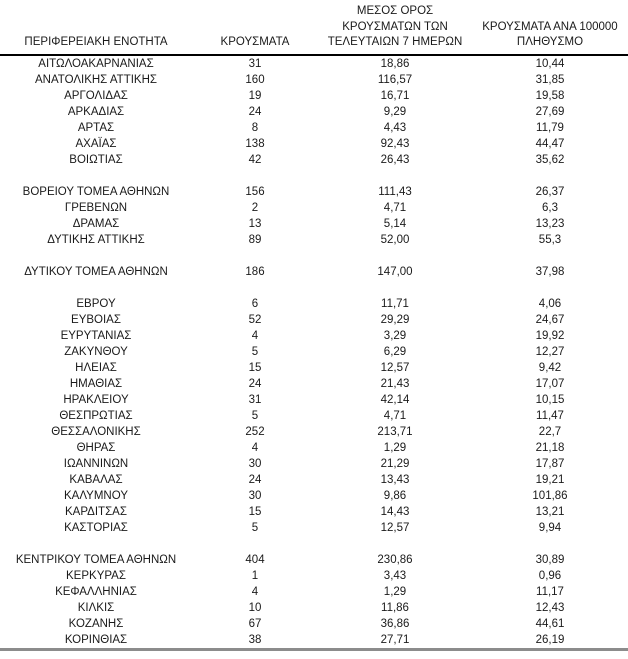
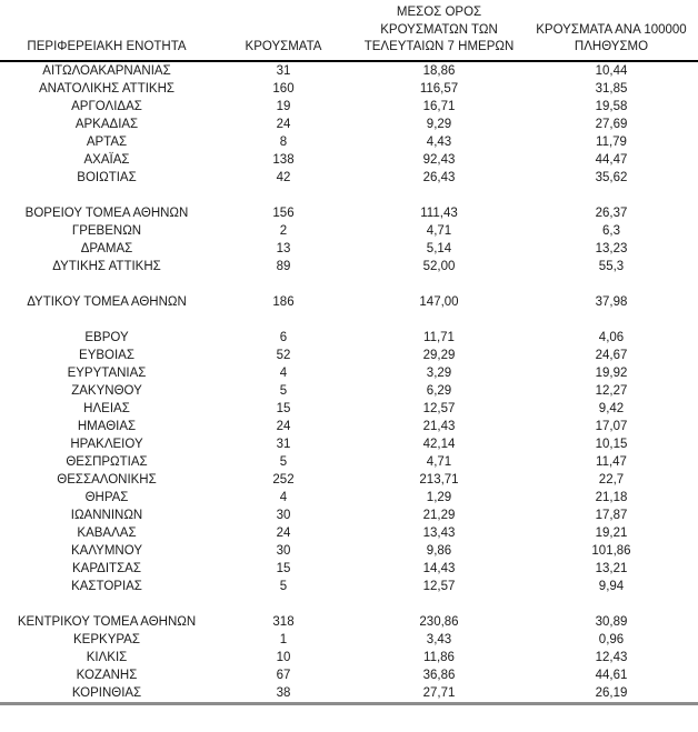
  ΠΕΡΙΦΕΡΕΙΑΚΗ ΕΝΟΤΗΤΑ	ΚΡΟΥΣΜΑΤΑ	ΜΕΣΟΣ ΟΡΟΣ ΚΡΟΥΣΜΑΤΩΝ ΤΩΝ ΤΕΛΕΥΤΑΙΩΝ 7 ΗΜΕΡΩΝ	ΚΡΟΥΣΜΑΤΑ ΑΝΑ 100000 ΠΛΗΘΥΣΜΟ
  ΑΙΤΩΛΟΑΚΑΡΝΑΝΙΑΣ	31	18,86	10,44
  ΑΝΑΤΟΛΙΚΗΣ ΑΤΤΙΚΗΣ	160	116,57	31,85
  ΑΡΓΟΛΙΔΑΣ	19	16,71	19,58
  ΑΡΚΑΔΙΑΣ	24	9,29	27,69
  ΑΡΤΑΣ	8	4,43	11,79
  ΑΧΑΪΑΣ	138	92,43	44,47
  ΒΟΙΩΤΙΑΣ	42	26,43	35,62
  ΒΟΡΕΙΟΥ ΤΟΜΕΑ ΑΘΗΝΩΝ	156	111,43	26,37
  ΓΡΕΒΕΝΩΝ	2	4,71	6,3
  ΔΡΑΜΑΣ	13	5,14	13,23
  ΔΥΤΙΚΗΣ ΑΤΤΙΚΗΣ	89	52,00	55,3
  ΔΥΤΙΚΟΥ ΤΟΜΕΑ ΑΘΗΝΩΝ	186	147,00	37,98
  ΕΒΡΟΥ	6	11,71	4,06
  ΕΥΒΟΙΑΣ	52	29,29	24,67
  ΕΥΡΥΤΑΝΙΑΣ	4	3,29	19,92
  ΖΑΚΥΝΘΟΥ	5	6,29	12,27
  ΗΛΕΙΑΣ	15	12,57	9,42
  ΗΜΑΘΙΑΣ	24	21,43	17,07
  ΗΡΑΚΛΕΙΟΥ	31	42,14	10,15
  ΘΕΣΠΡΩΤΙΑΣ	5	4,71	11,47
  ΘΕΣΣΑΛΟΝΙΚΗΣ	252	213,71	22,7
  ΘΗΡΑΣ	4	1,29	21,18
  ΙΩΑΝΝΙΝΩΝ	30	21,29	17,87
  ΚΑΒΑΛΑΣ	24	13,43	19,21
  ΚΑΛΥΜΝΟΥ	30	9,86	101,86
  ΚΑΡΔΙΤΣΑΣ	15	14,43	13,21
  ΚΑΣΤΟΡΙΑΣ	5	12,57	9,94
- ΚΕΝΤΡΙΚΟΥ ΤΟΜΕΑ ΑΘΗΝΩΝ	404	230,86	30,89
+ ΚΕΝΤΡΙΚΟΥ ΤΟΜΕΑ ΑΘΗΝΩΝ	318	230,86	30,89
  ΚΕΡΚΥΡΑΣ	1	3,43	0,96
- ΚΕΦΑΛΛΗΝΙΑΣ	4	1,29	11,17
  ΚΙΛΚΙΣ	10	11,86	12,43
  ΚΟΖΑΝΗΣ	67	36,86	44,61
  ΚΟΡΙΝΘΙΑΣ	38	27,71	26,19
